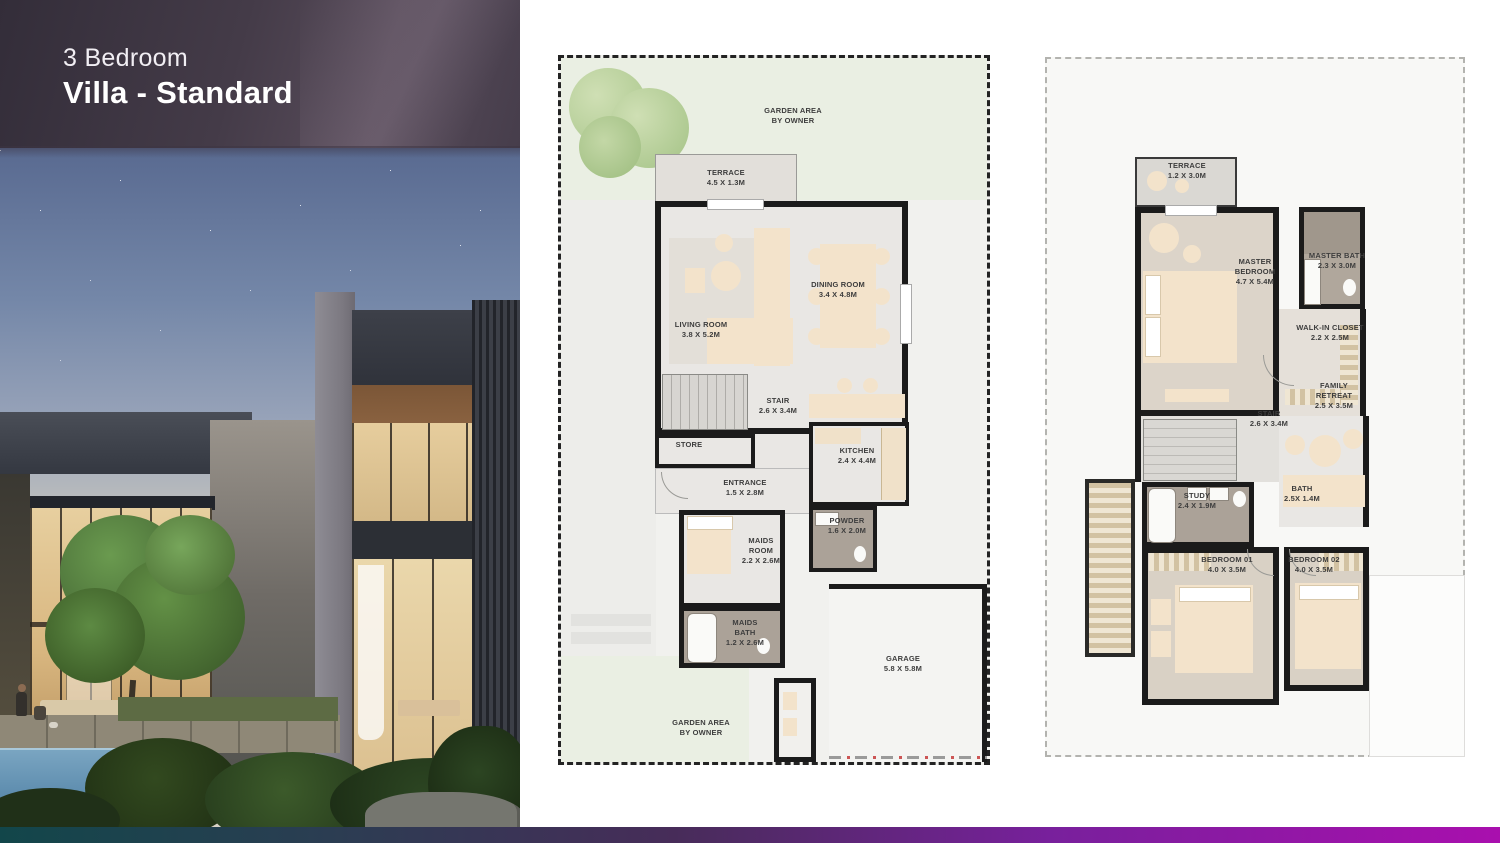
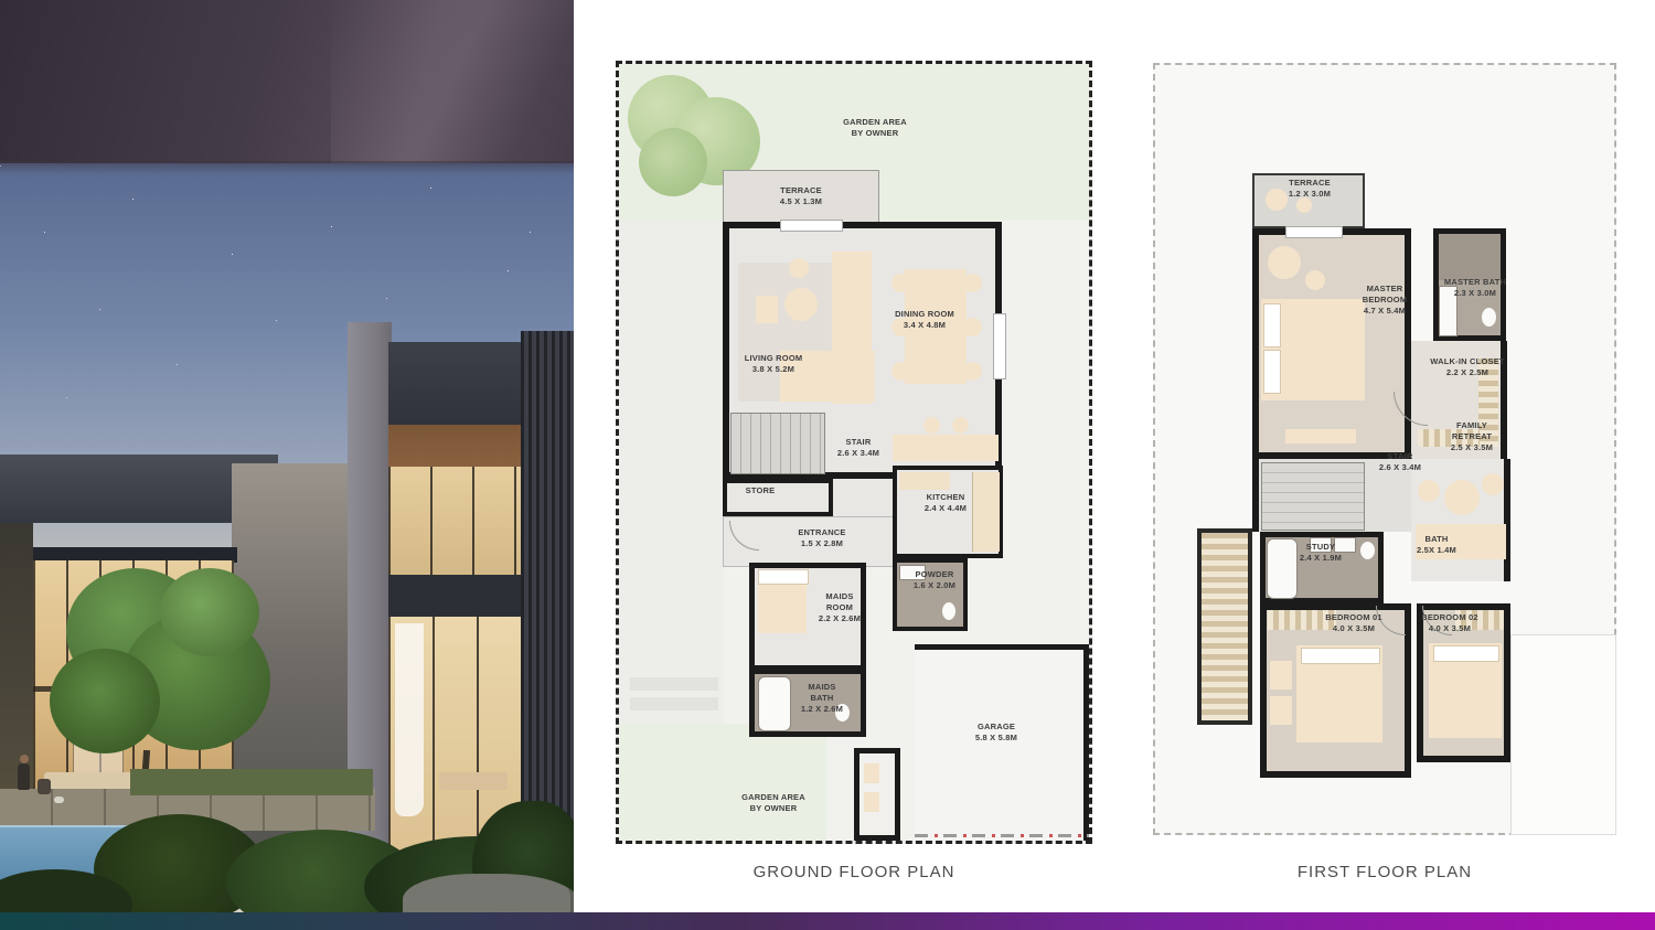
- 3 Bedroom
- Villa - Standard
  GARDEN AREA
  BY OWNER
  TERRACE
  4.5 X 1.3M
  LIVING ROOM
  3.8 X 5.2M
  DINING ROOM
  3.4 X 4.8M
  STAIR
  2.6 X 3.4M
  STORE
  KITCHEN
  2.4 X 4.4M
  ENTRANCE
  1.5 X 2.8M
  POWDER
  1.6 X 2.0M
  MAIDS ROOM
  2.2 X 2.6M
  MAIDS BATH
  1.2 X 2.6M
  GARAGE
  5.8 X 5.8M
  GARDEN AREA
  BY OWNER
+ GROUND FLOOR PLAN
  TERRACE
  1.2 X 3.0M
  MASTER BEDROOM
  4.7 X 5.4M
  MASTER BATH
  2.3 X 3.0M
  WALK-IN CLOSET
  2.2 X 2.5M
  FAMILY RETREAT
  2.5 X 3.5M
  STAIR
  2.6 X 3.4M
  STUDY
  2.4 X 1.9M
  BATH
  2.5X 1.4M
  BEDROOM 01
  4.0 X 3.5M
  BEDROOM 02
  4.0 X 3.5M
+ FIRST FLOOR PLAN
